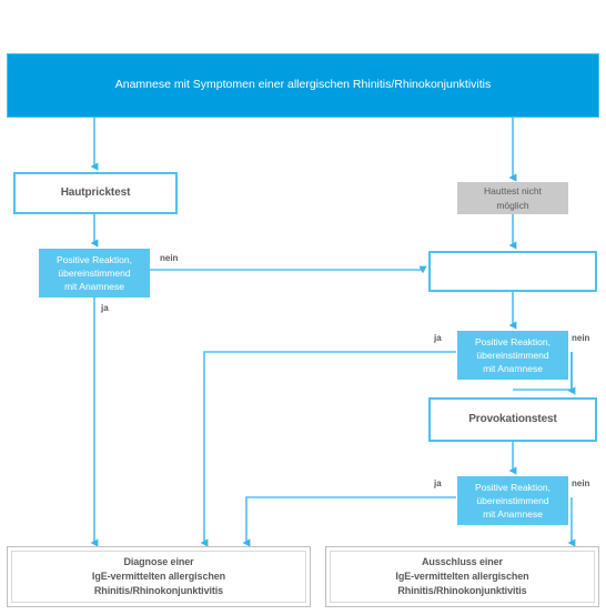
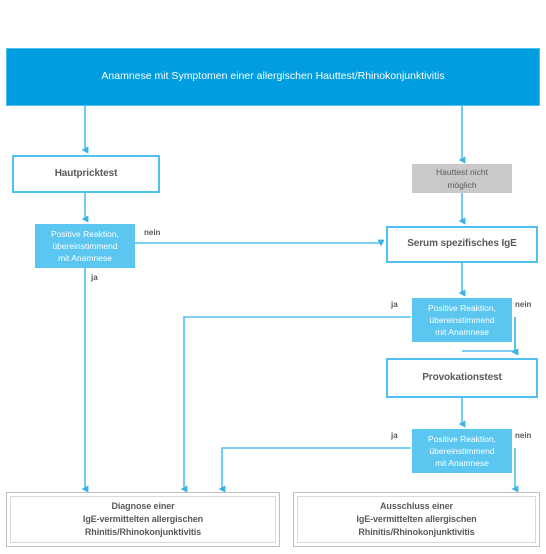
- Anamnese mit Symptomen einer allergischen Rhinitis/Rhinokonjunktivitis
+ Anamnese mit Symptomen einer allergischen Hauttest/Rhinokonjunktivitis
  Hautpricktest
  Hauttest nicht
  möglich
  Positive Reaktion,
  übereinstimmend
  mit Anamnese
+ Serum spezifisches IgE
  Positive Reaktion,
  übereinstimmend
  mit Anamnese
  Provokationstest
  Positive Reaktion,
  übereinstimmend
  mit Anamnese
  Diagnose einer
  IgE-vermittelten allergischen
  Rhinitis/Rhinokonjunktivitis
  Ausschluss einer
  IgE-vermittelten allergischen
  Rhinitis/Rhinokonjunktivitis
  nein
  ja
  ja
  nein
  ja
  nein
